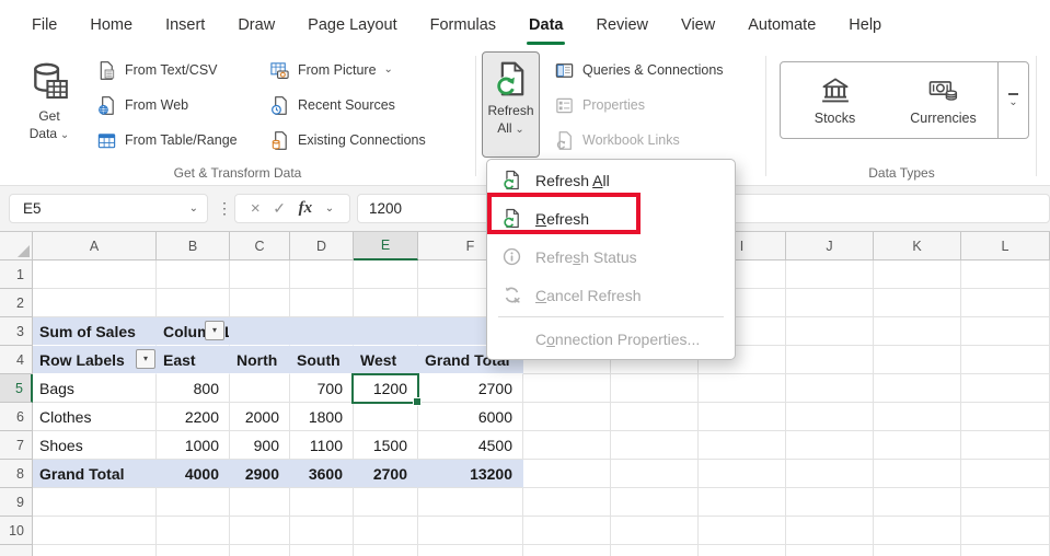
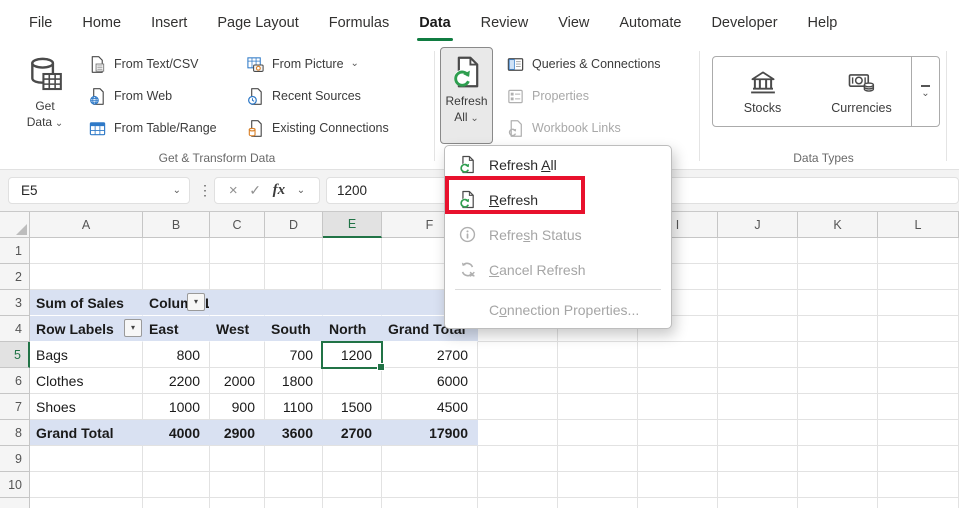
  File
  Home
  Insert
- Draw
  Page Layout
  Formulas
  Data
  Review
  View
  Automate
+ Developer
  Help
  Get Data ⌄
  From Text/CSV
  From Web
  From Table/Range
  From Picture
  ⌄
  Recent Sources
  Existing Connections
  Get & Transform Data
  Refresh All ⌄
  Queries & Connections
  Properties
  Workbook Links
  Stocks
  Currencies
  ⌄
  Data Types
  E5
  ⌄
  ⋮
  ×
  ✓
  fx
  ⌄
  1200
  A
  B
  C
  D
  E
  F
  I
  J
  K
  L
  1
  2
  3
  4
  5
  6
  7
  8
  9
  10
  Sum of Sales
  Row Labels
  East
- North
+ West
  South
- West
+ North
  Grand To
  Bags
  800
  700
  2700
  Clothes
  2200
  2000
  1800
  6000
  Shoes
  1000
  900
  1100
  1500
  4500
  Grand Total
  4000
  2900
  3600
  2700
- 13200
+ 17900
  ▾
  ▾
  Refresh All
  Refresh
  Refresh Status
  Cancel Refresh
  Connection Properties...
